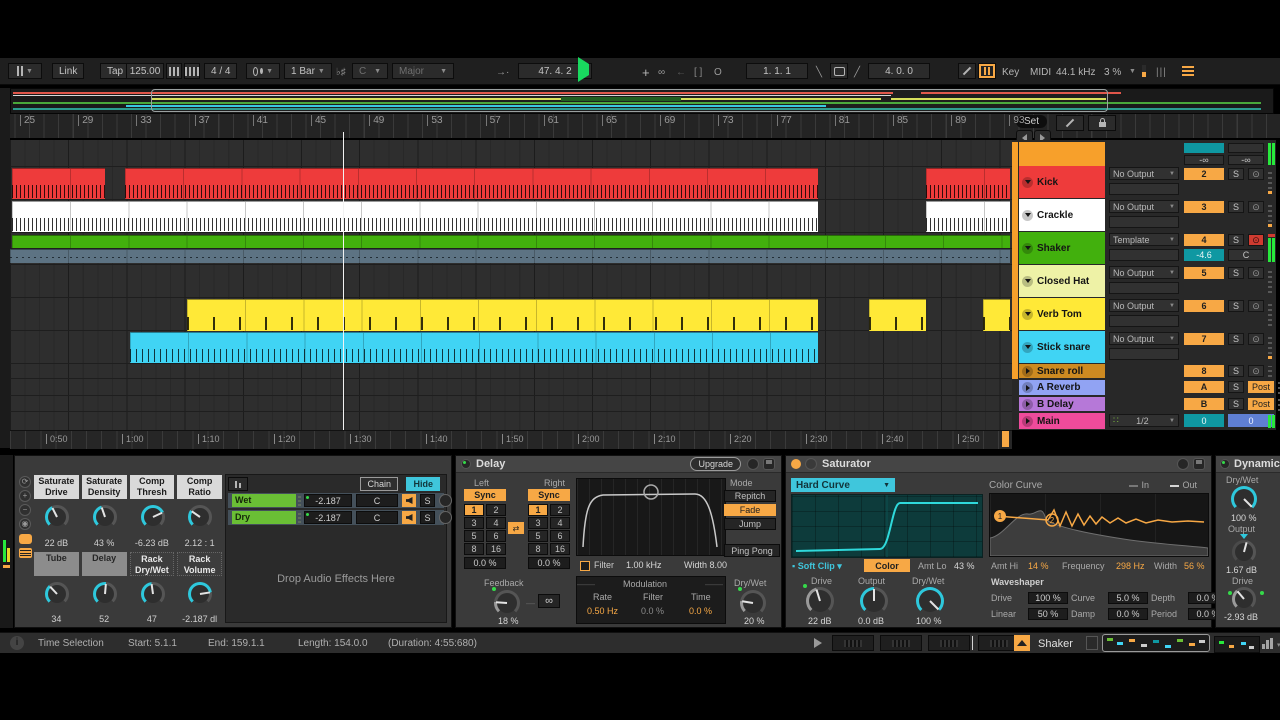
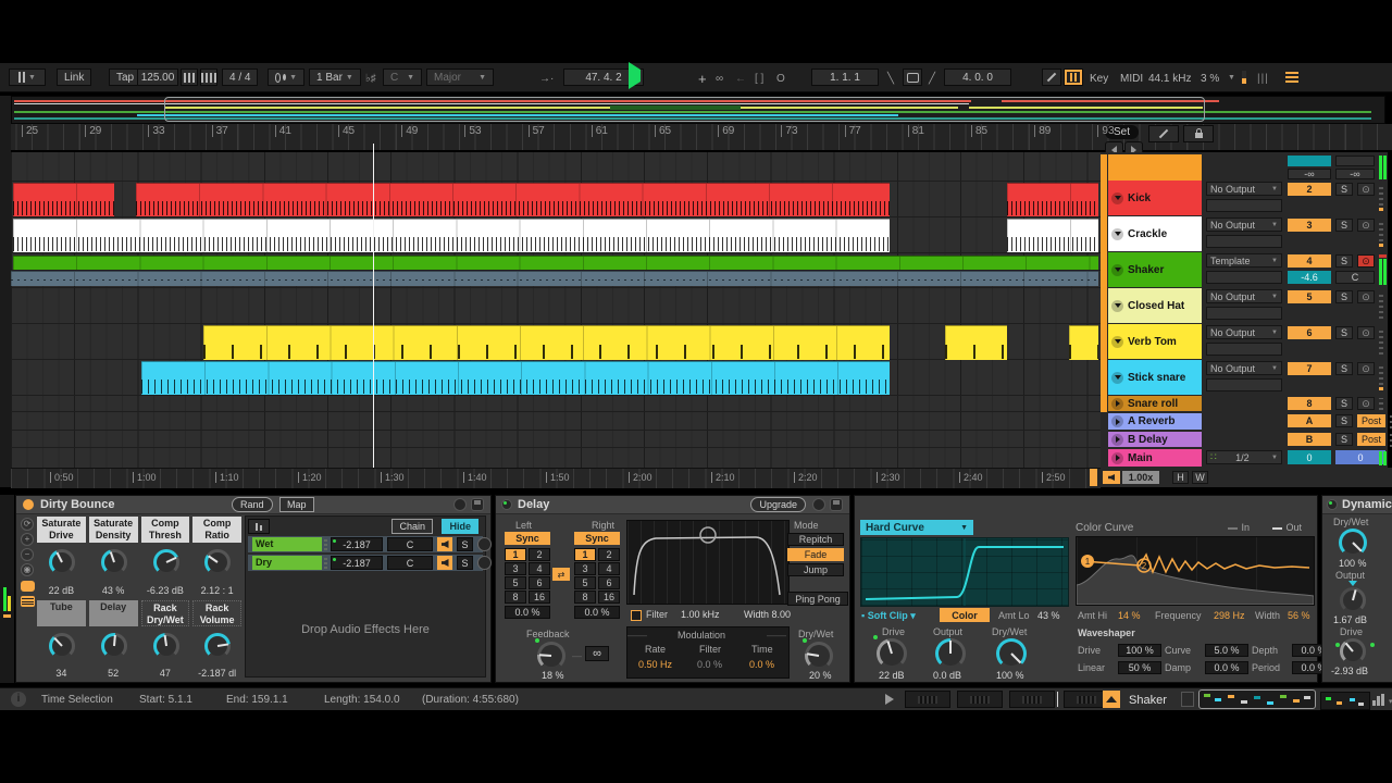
  Link
  Tap
  125.00
  4 / 4
  1 Bar
  ♭♯
  C
  Major
  →·
  47. 4. 2
  +
  ∞
  ←
  [ ]
  O
  1. 1. 1
  ╲
  ╱
  4. 0. 0
  Key
  MIDI
  44.1 kHz
  3 %
  |||
  Set
  25
  29
  33
  37
  41
  45
  49
  53
  57
  61
  65
  69
  73
  77
  81
  85
  89
  93
  0:50
  1:00
  1:10
  1:20
  1:30
  1:40
  1:50
  2:00
  2:10
  2:20
  2:30
  2:40
  2:50
  -∞
  -∞
  Kick
  No Output
  2
  S
  ⊙
  Crackle
  No Output
  3
  S
  ⊙
  Shaker
  Template
  4
  S
  ⊙
  -4.6
  C
  Closed Hat
  No Output
  5
  S
  ⊙
  Verb Tom
  No Output
  6
  S
  ⊙
  Stick snare
  No Output
  7
  S
  ⊙
  Snare roll
  8
  S
  ⊙
  A Reverb
  A
  S
  Post
  B Delay
  B
  S
  Post
  Main
  ∷
  1/2
  0
  0
+ 1.00x
+ H
+ W
+ Dirty Bounce
+ Rand
+ Map
  ⟳
  +
  −
  ◉
  Saturate Drive
  22 dB
  Saturate Density
  43 %
  Comp Thresh
  -6.23 dB
  Comp Ratio
  2.12 : 1
  Tube
  34
  Delay
  52
  Rack Dry/Wet
  47
  Rack Volume
  -2.187 dl
  Chain
  Hide
  Drop Audio Effects Here
  Wet
  -2.187
  C
  S
  Dry
  -2.187
  C
  S
  Delay
  Upgrade
  Left
  Right
  Sync
  Sync
  1
  2
  3
  4
  5
  6
  8
  16
  1
  2
  3
  4
  5
  6
  8
  16
  ⇄
  0.0 %
  0.0 %
  Filter
  1.00 kHz
  Width 8.00
  Modulation
  ——
  ——
  Rate
  Filter
  Time
  0.50 Hz
  0.0 %
  0.0 %
  Feedback
  18 %
  ∞
  Mode
  Repitch
  Fade
  Jump
  Ping Pong
  Dry/Wet
  20 %
- Saturator
  Hard Curve
  ▪ Soft Clip ▾
  Color
  Amt Lo
  43 %
  Drive
  22 dB
  Output
  0.0 dB
  Dry/Wet
  100 %
  Color Curve
  In
  Out
  1
  2
  Amt Hi
  14 %
  Frequency
  298 Hz
  Width
  56 %
  Waveshaper
  Drive
  100 %
  Curve
  5.0 %
  Depth
  0.0
  Linear
  50 %
  Damp
  0.0 %
  Period
  0.0
  Dynamic
  Dry/Wet
  100 %
  Output
  1.67 dB
  Drive
  -2.93 dB
  i
  Time Selection
  Start: 5.1.1
  End: 159.1.1
  Length: 154.0.0
  (Duration: 4:55:680)
  Shaker
